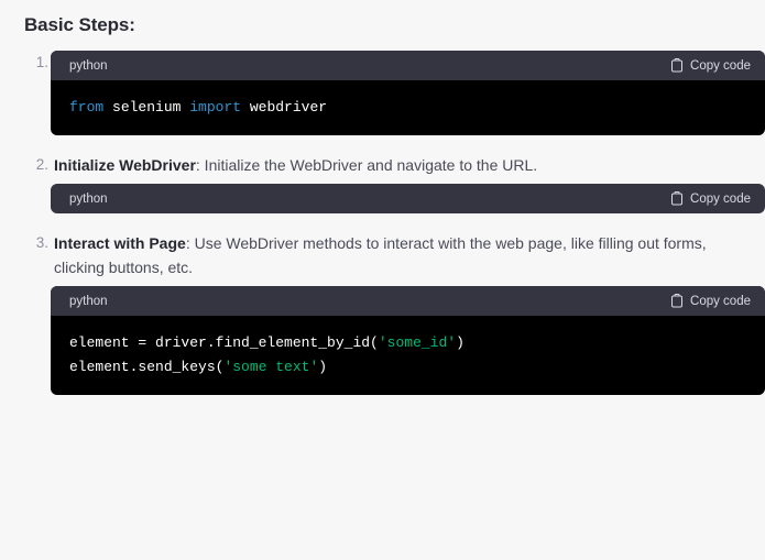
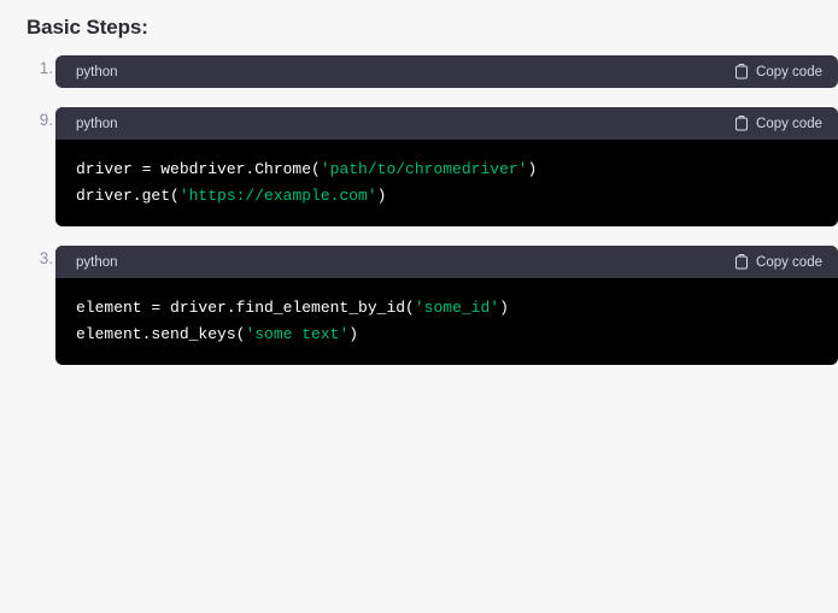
  Basic Steps:
  1.
  python
  Copy code
- from selenium import webdriver
- 2.
+ 9.
- Initialize WebDriver: Initialize the WebDriver and navigate to the URL.
  python
  Copy code
+ driver = webdriver.Chrome('path/to/chromedriver') driver.get('https://example.com')
  3.
- Interact with Page: Use WebDriver methods to interact with the web page, like filling out forms, clicking buttons, etc.
  python
  Copy code
  element = driver.find_element_by_id('some_id') element.send_keys('some text')
